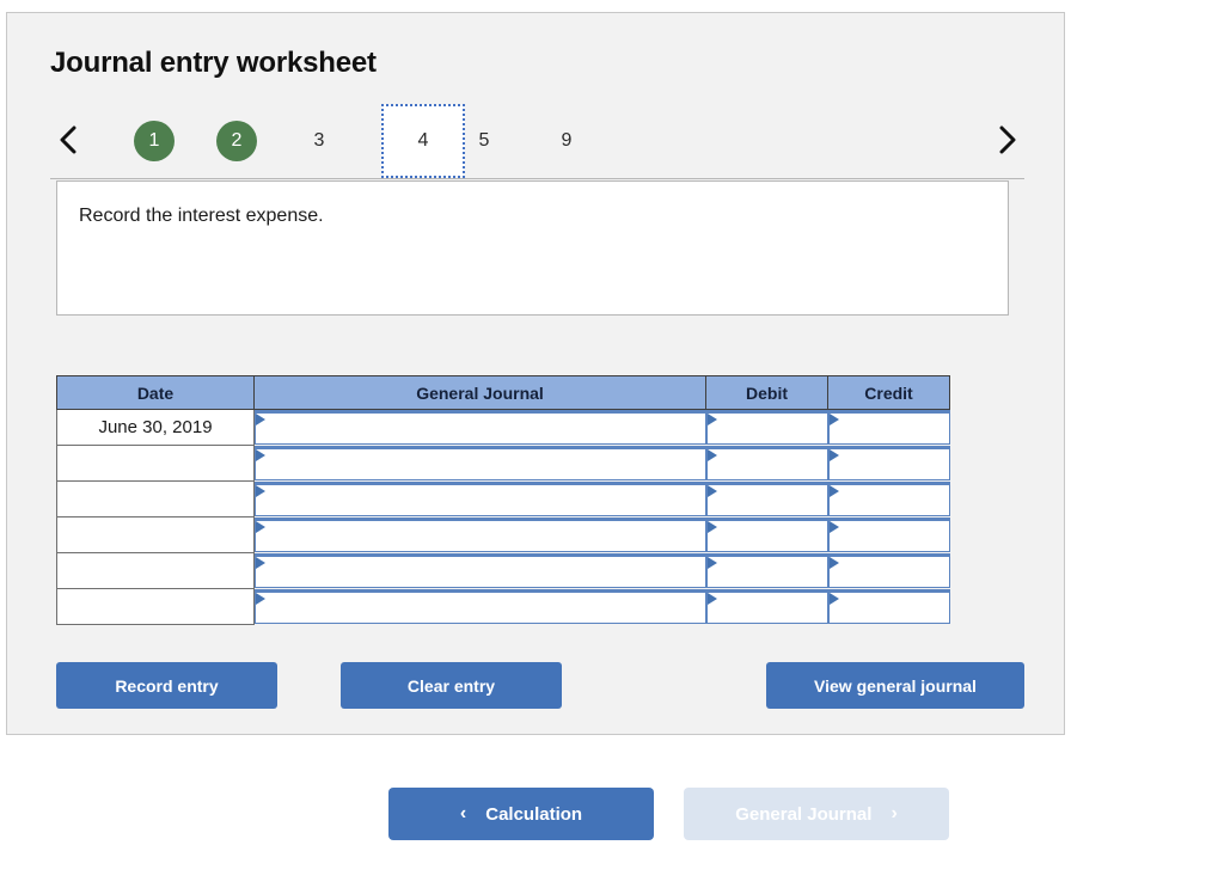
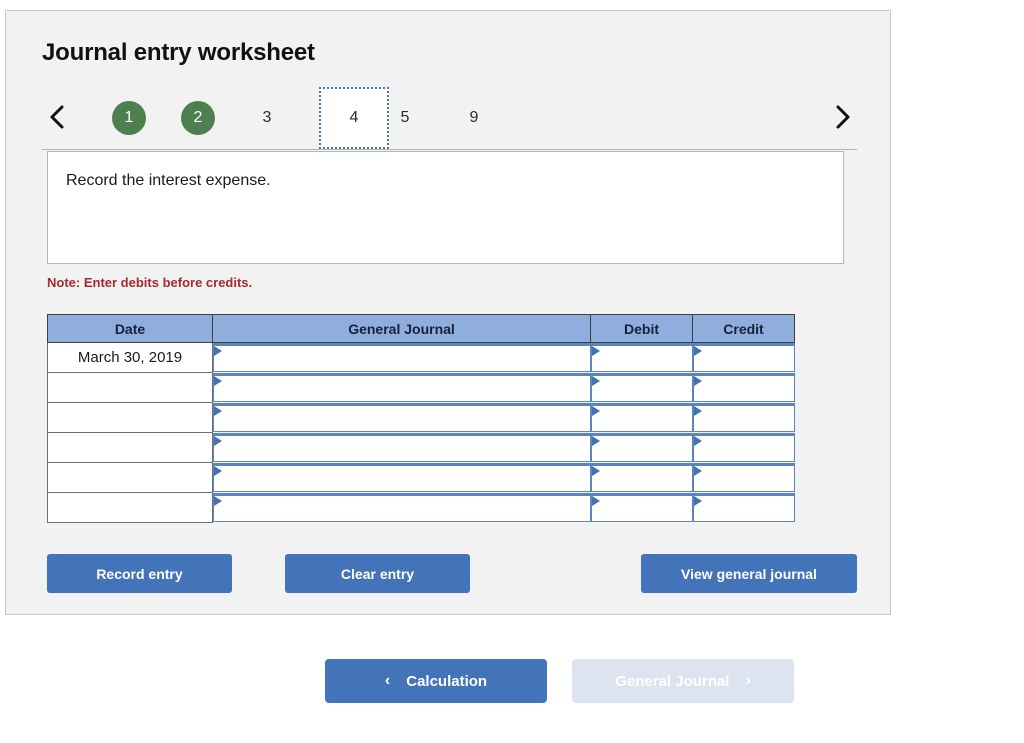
  Journal entry worksheet
  1
  2
  3
  4
  5
  9
  Record the interest expense.
+ Note: Enter debits before credits.
  Date	General Journal	Debit	Credit
- June 30, 2019
+ March 30, 2019
  Record entry
  Clear entry
  View general journal
  ‹
  Calculation
  General Journal
  ›
